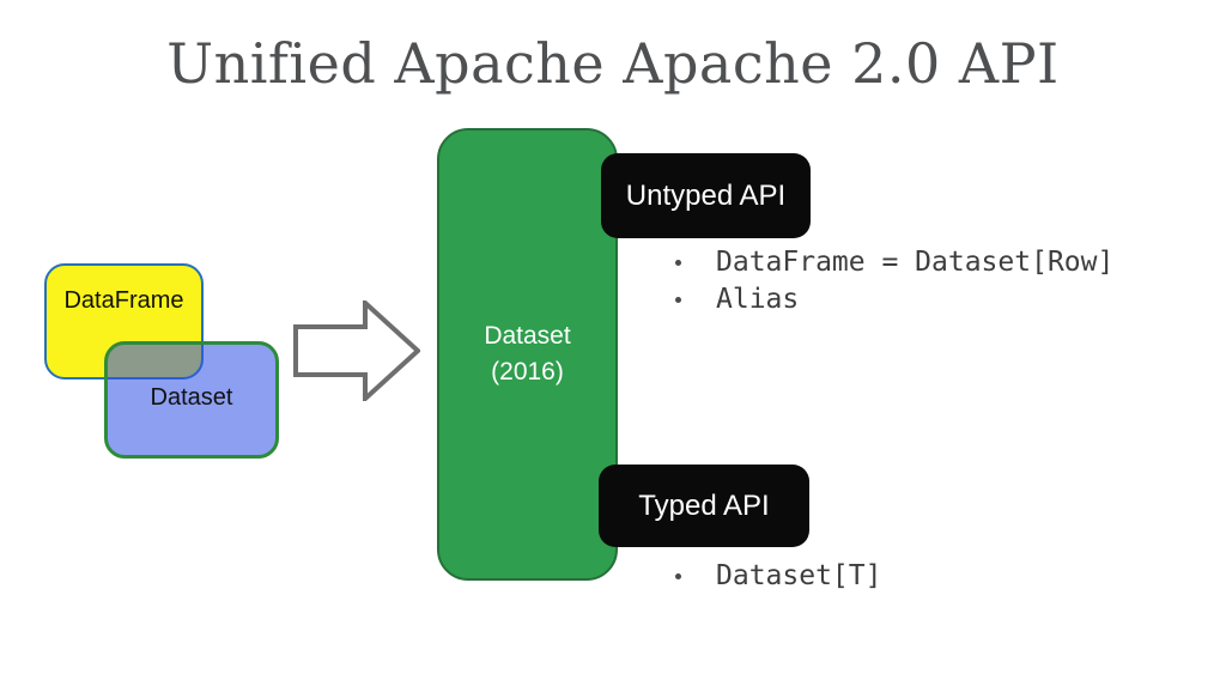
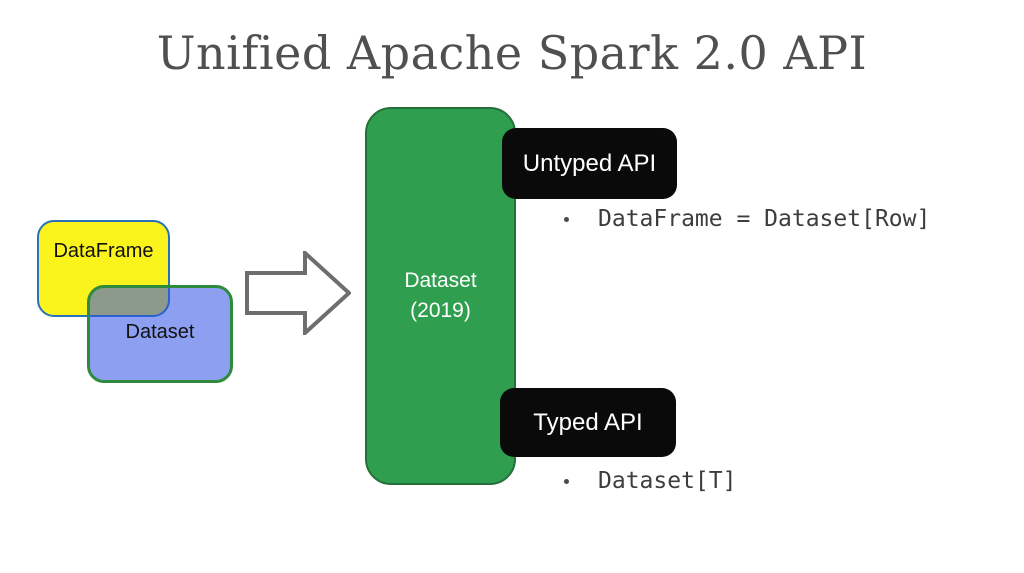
- Unified Apache Apache 2.0 API
+ Unified Apache Spark 2.0 API
  DataFrame
  Dataset
  Dataset
- (2016)
+ (2019)
  Untyped API
  DataFrame = Dataset[Row]
- Alias
  Typed API
  Dataset[T]
